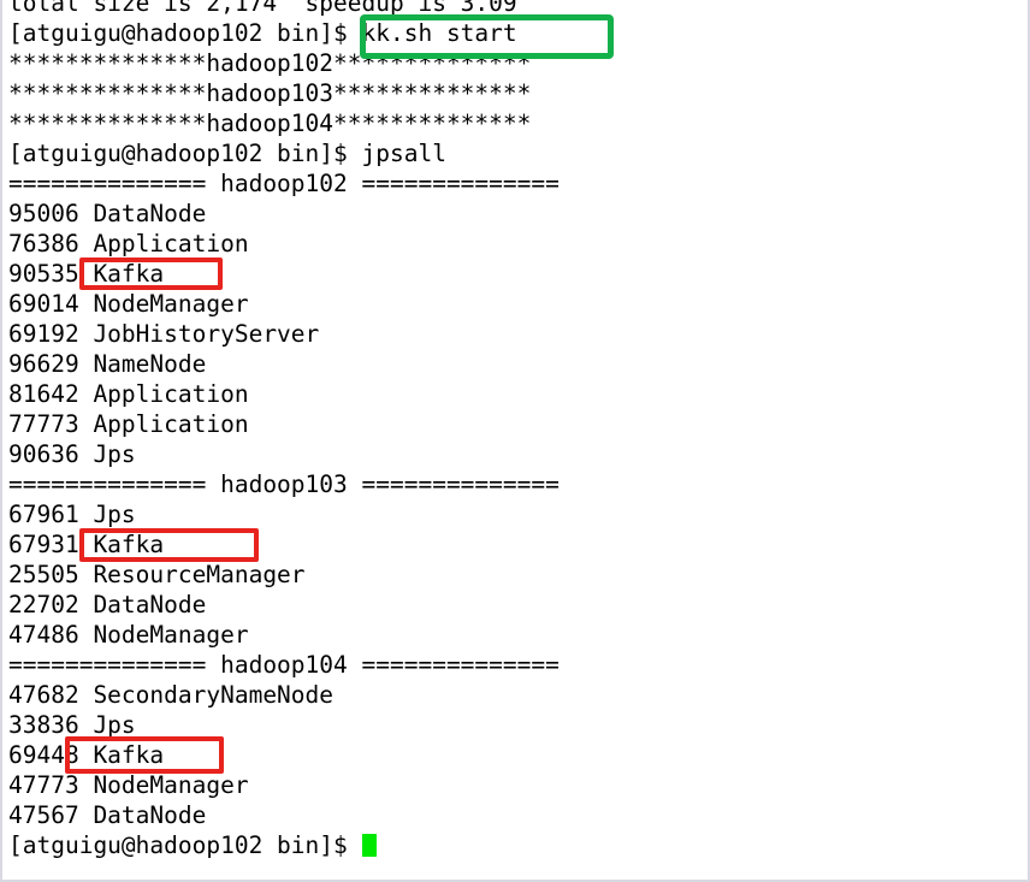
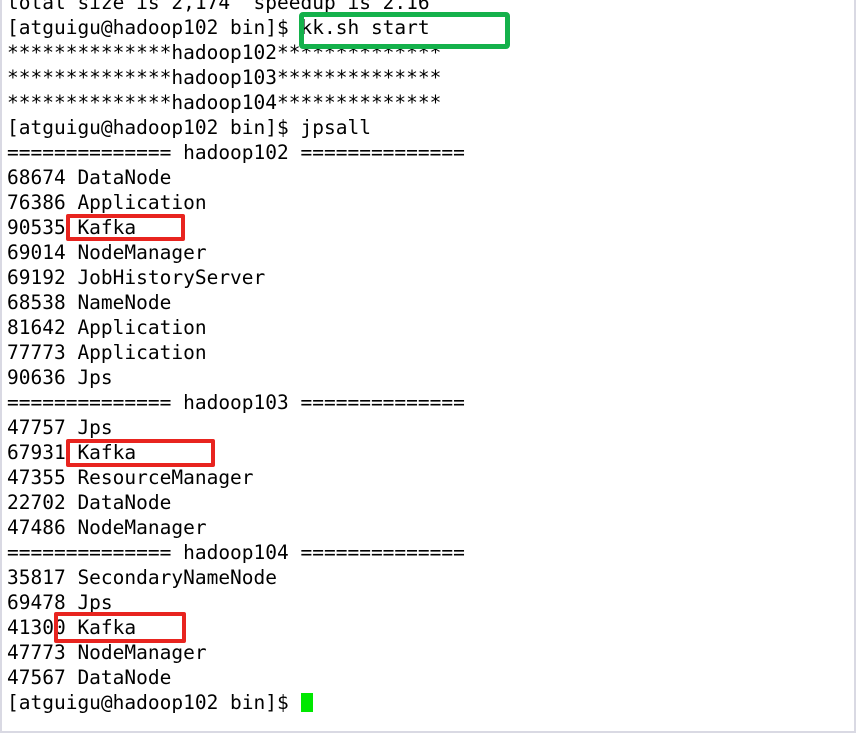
- total size is 2,174 speedup is 3.09
+ total size is 2,174 speedup is 2.16
  [atguigu@hadoop102 bin]$ kk.sh start
  **************hadoop102**************
  **************hadoop103**************
  **************hadoop104**************
  [atguigu@hadoop102 bin]$ jpsall
  ============== hadoop102 ==============
- 95006 DataNode
+ 68674 DataNode
  76386 Application
  90535 Kafka
  69014 NodeManager
  69192 JobHistoryServer
- 96629 NameNode
+ 68538 NameNode
  81642 Application
  77773 Application
  90636 Jps
  ============== hadoop103 ==============
- 67961 Jps
+ 47757 Jps
  67931 Kafka
- 25505 ResourceManager
+ 47355 ResourceManager
  22702 DataNode
  47486 NodeManager
  ============== hadoop104 ==============
- 47682 SecondaryNameNode
+ 35817 SecondaryNameNode
- 33836 Jps
+ 69478 Jps
- 69448 Kafka
+ 41300 Kafka
  47773 NodeManager
  47567 DataNode
  [atguigu@hadoop102 bin]$
